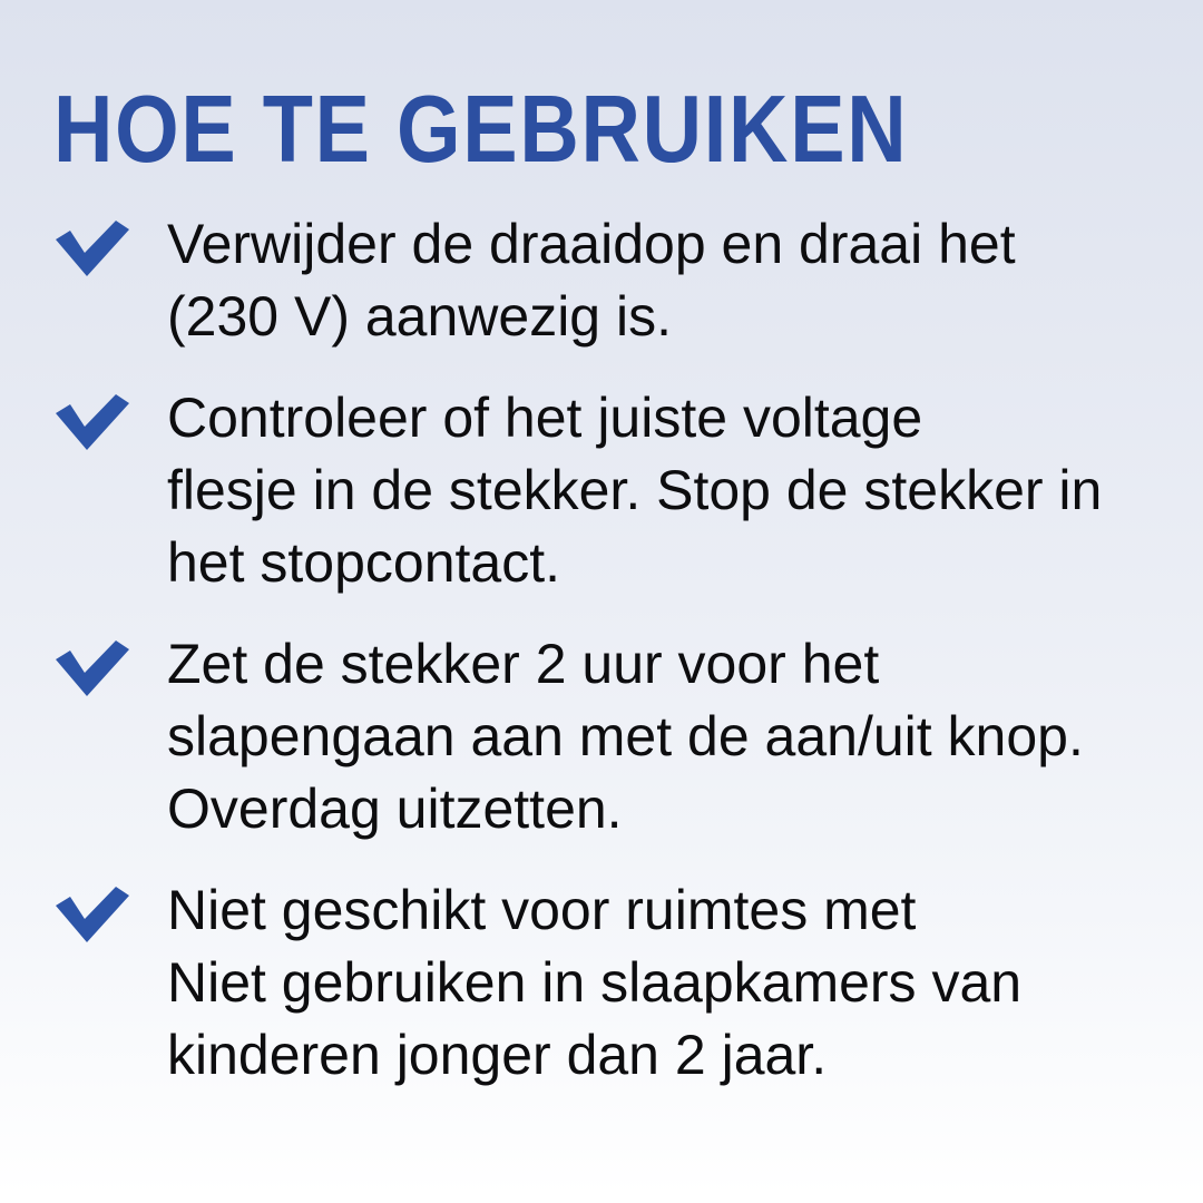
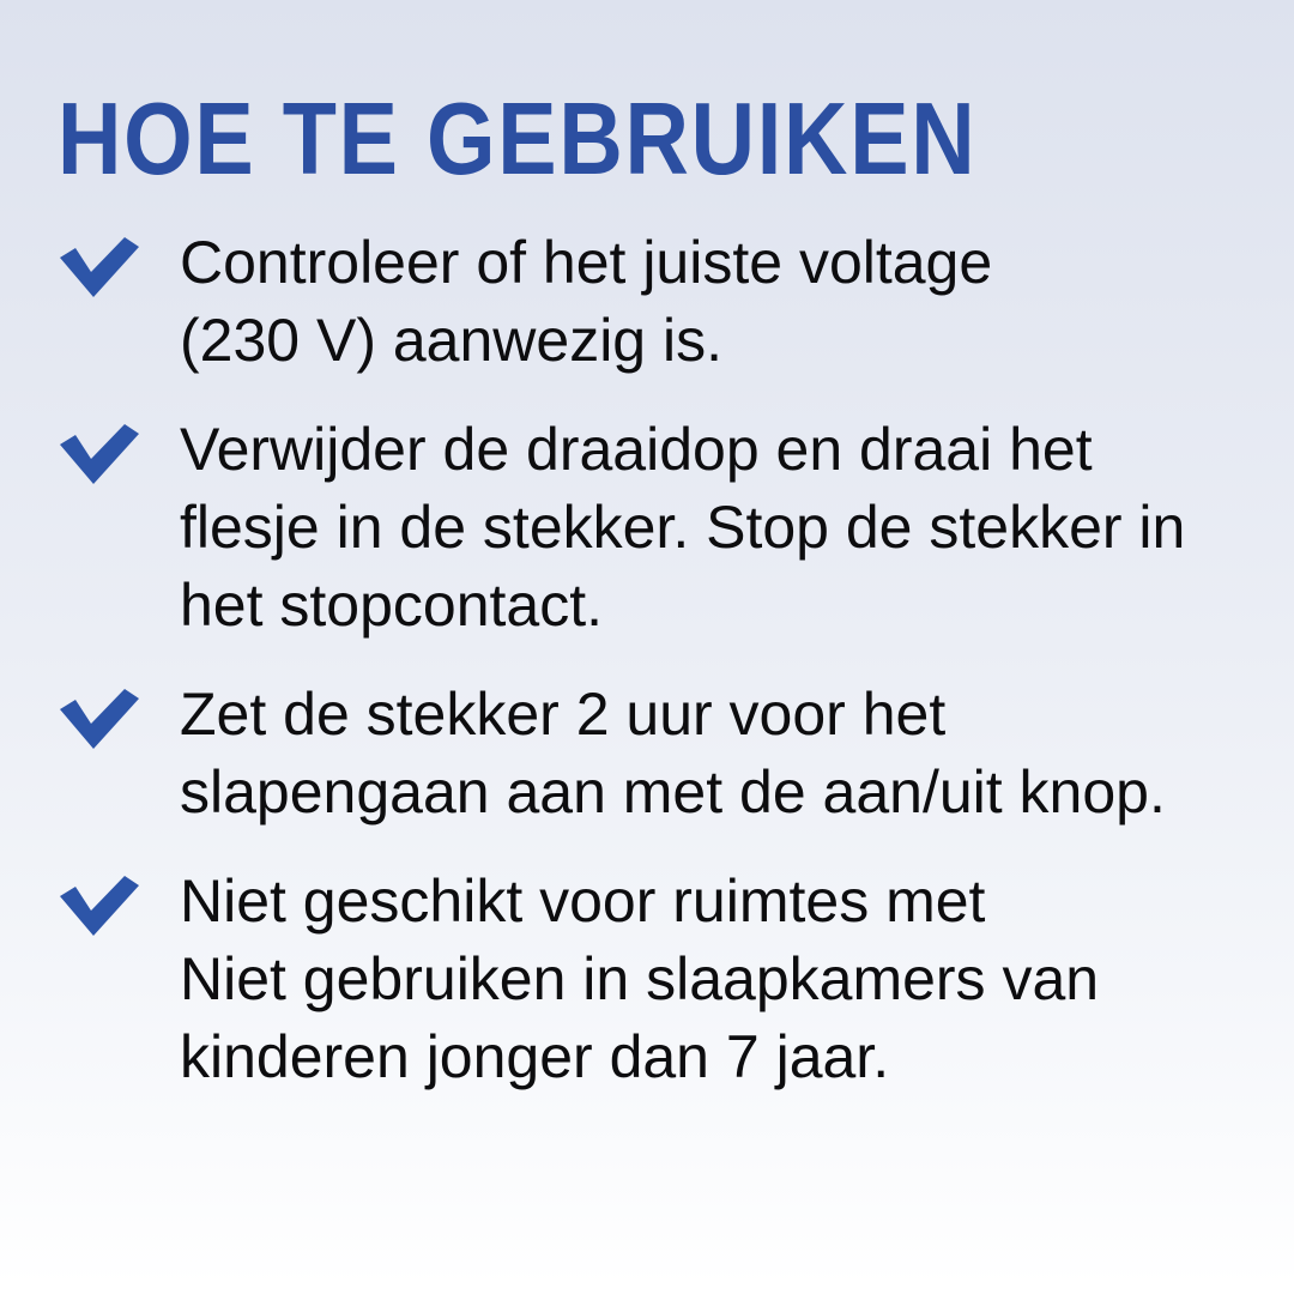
  HOE TE GEBRUIKEN
- Verwijder de draaidop en draai het
+ Controleer of het juiste voltage
  (230 V) aanwezig is.
- Controleer of het juiste voltage
+ Verwijder de draaidop en draai het
  flesje in de stekker. Stop de stekker in
  het stopcontact.
  Zet de stekker 2 uur voor het
  slapengaan aan met de aan/uit knop.
- Overdag uitzetten.
  Niet geschikt voor ruimtes met
  Niet gebruiken in slaapkamers van
- kinderen jonger dan 2 jaar.
+ kinderen jonger dan 7 jaar.
